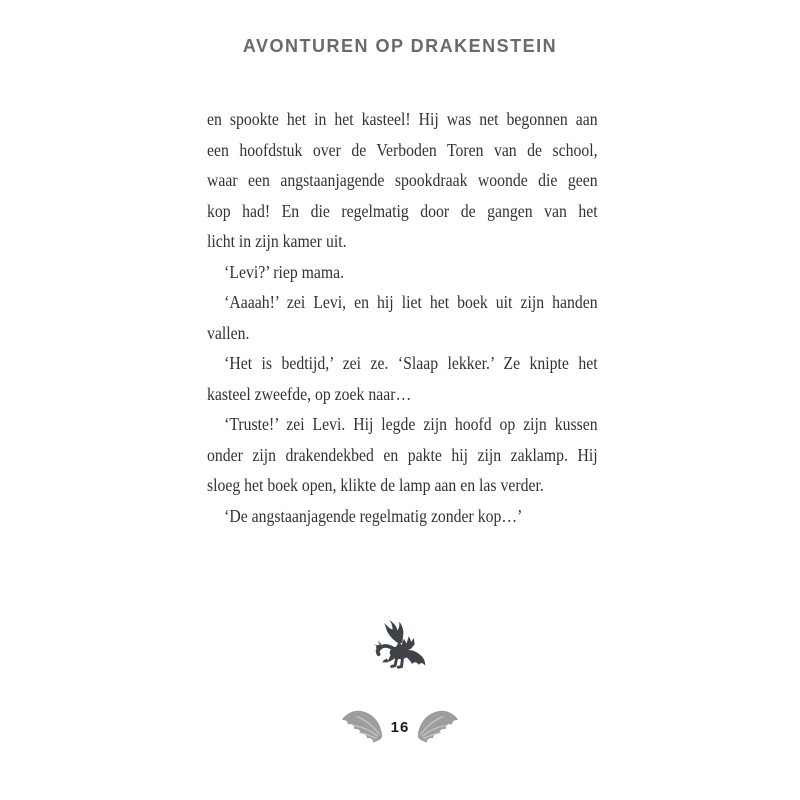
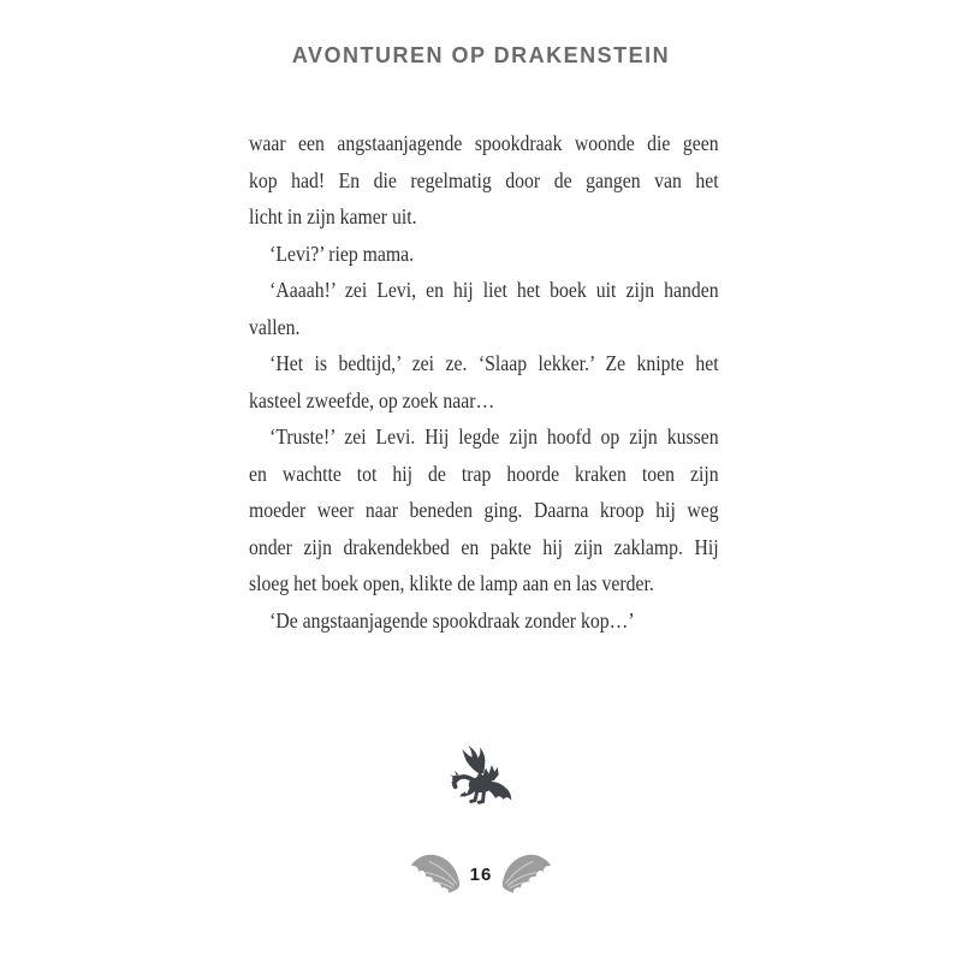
  AVONTUREN OP DRAKENSTEIN
- en spookte het in het kasteel! Hij was net begonnen aan
- een hoofdstuk over de Verboden Toren van de school,
  waar een angstaanjagende spookdraak woonde die geen
  kop had! En die regelmatig door de gangen van het
  licht in zijn kamer uit.
  ‘Levi?’ riep mama.
  ‘Aaaah!’ zei Levi, en hij liet het boek uit zijn handen
  vallen.
  ‘Het is bedtijd,’ zei ze. ‘Slaap lekker.’ Ze knipte het
  kasteel zweefde, op zoek naar…
  ‘Truste!’ zei Levi. Hij legde zijn hoofd op zijn kussen
+ en wachtte tot hij de trap hoorde kraken toen zijn
+ moeder weer naar beneden ging. Daarna kroop hij weg
  onder zijn drakendekbed en pakte hij zijn zaklamp. Hij
  sloeg het boek open, klikte de lamp aan en las verder.
- ‘De angstaanjagende regelmatig zonder kop…’
+ ‘De angstaanjagende spookdraak zonder kop…’
  16
